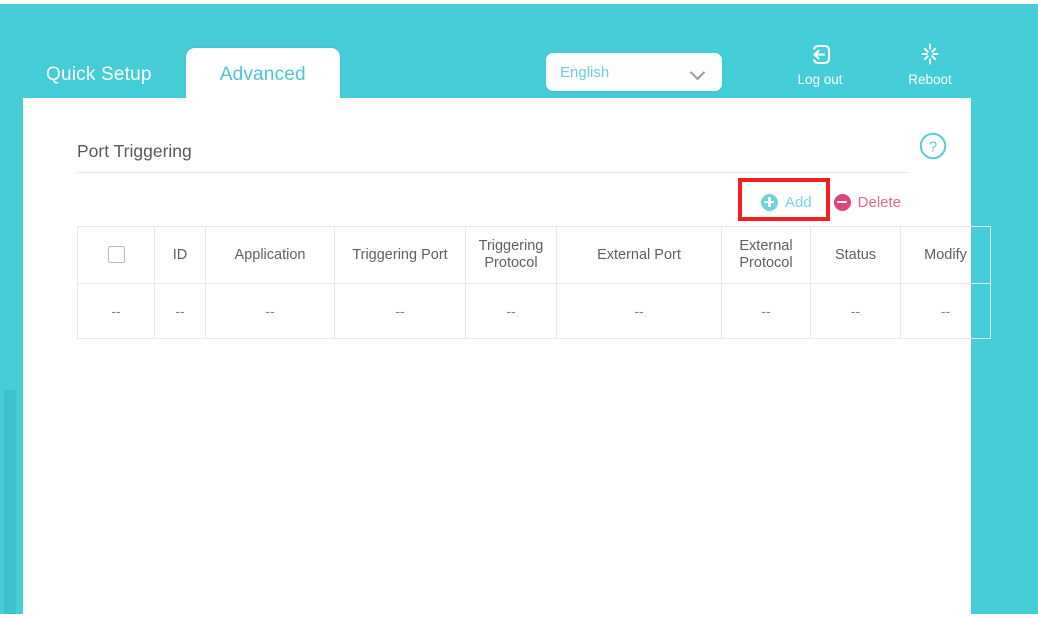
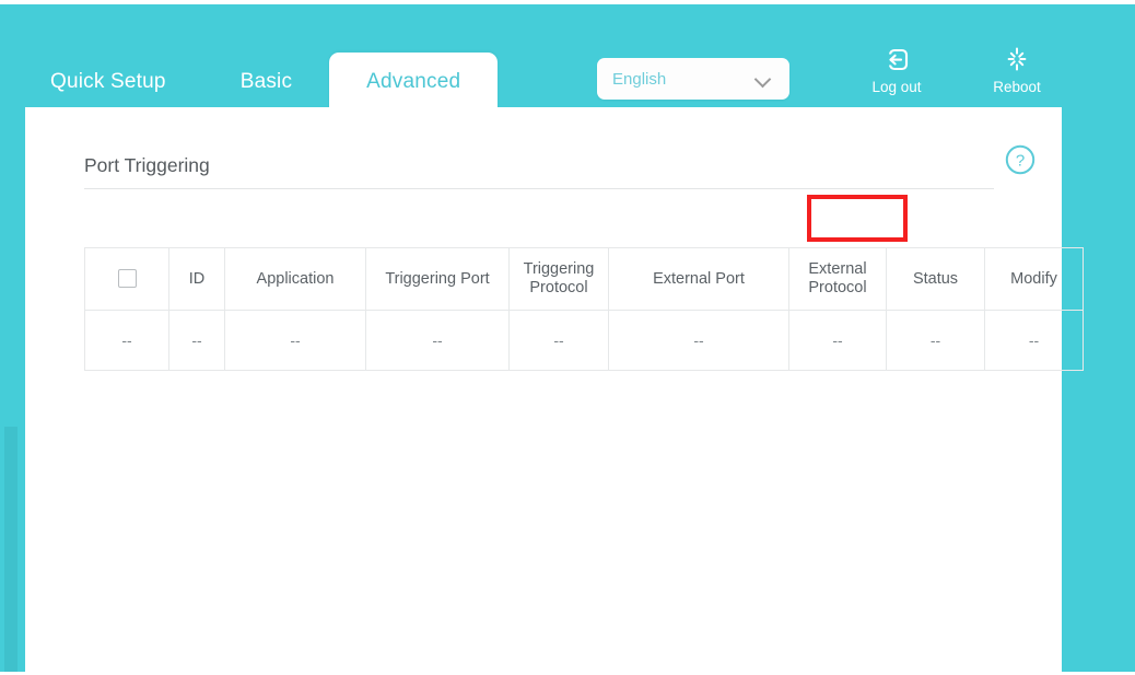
  Quick Setup
+ Basic
  Advanced
  English
  Log out
  Reboot
  Port Triggering
  ?
- Add
- Delete
  	ID	Application	Triggering Port	Triggering Protocol	External Port	External Protocol	Status	Modify
  --	--	--	--	--	--	--	--	--
